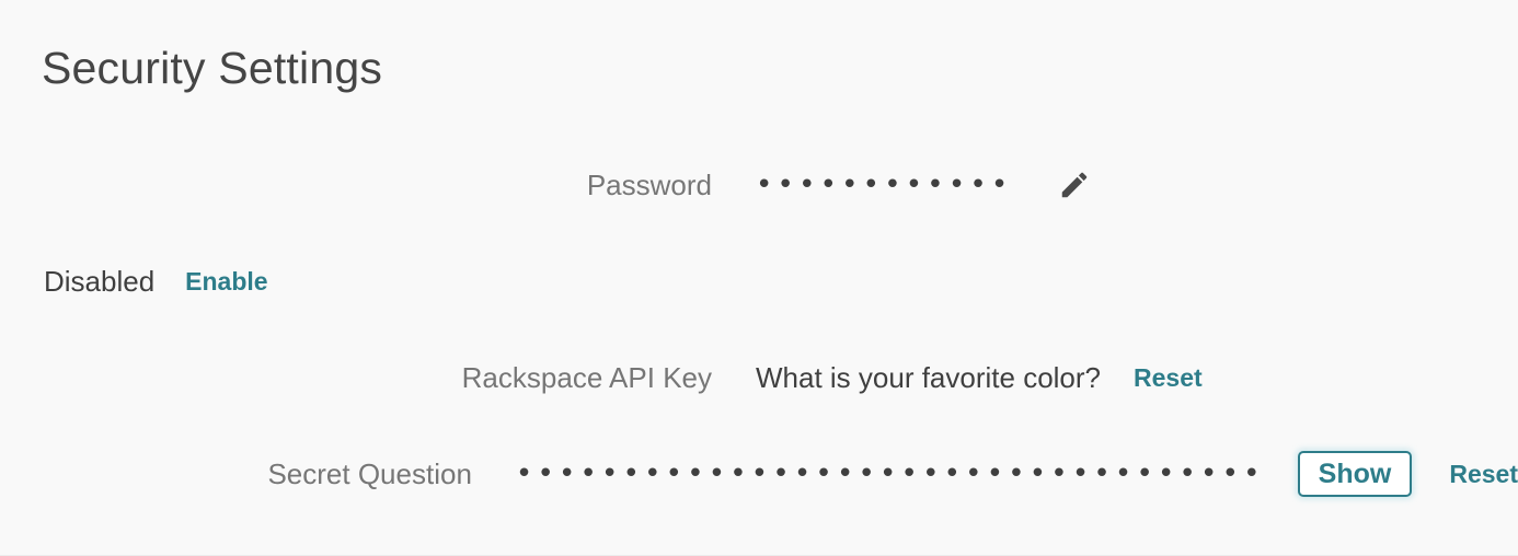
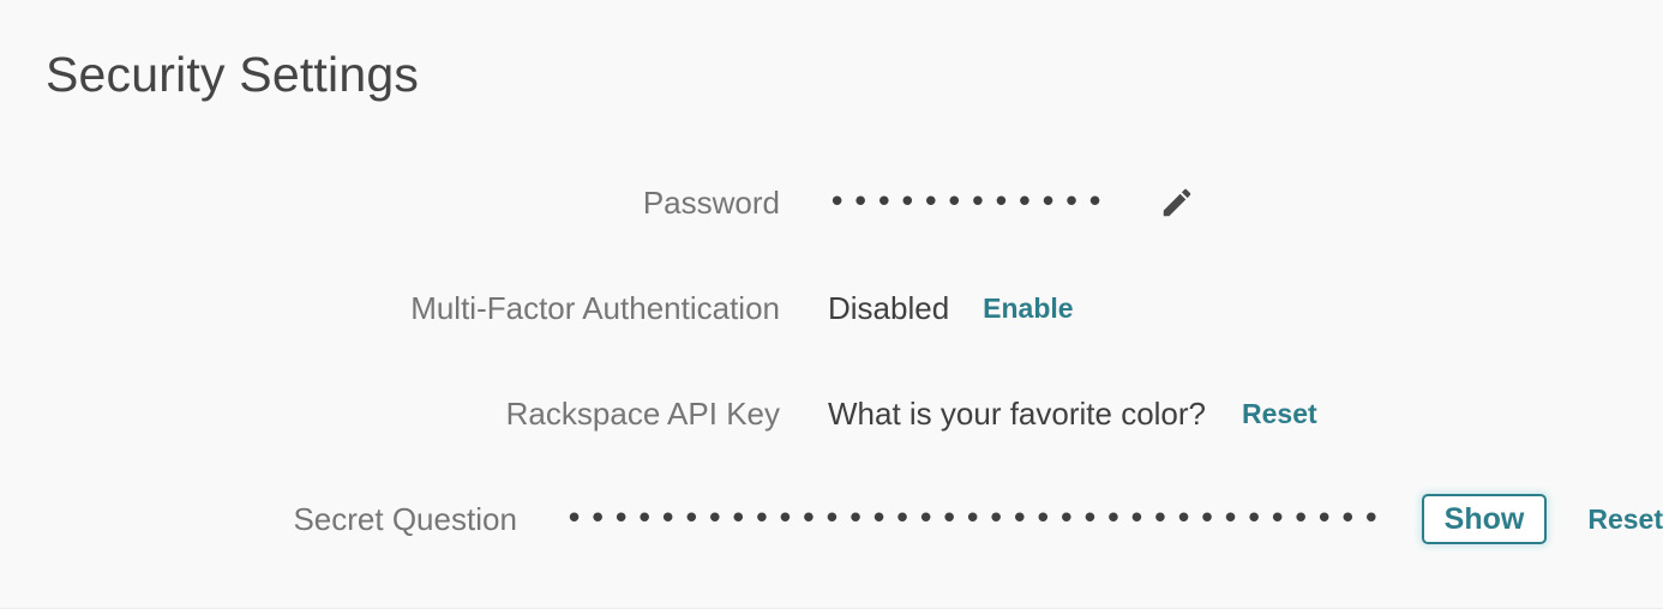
  Security Settings
  Password
  ••••••••••••
+ Multi-Factor Authentication
  Disabled
  Enable
  Rackspace API Key
  What is your favorite color?
  Reset
  Secret Question
  •••••••••••••••••••••••••••••••••••
  Show
  Reset
